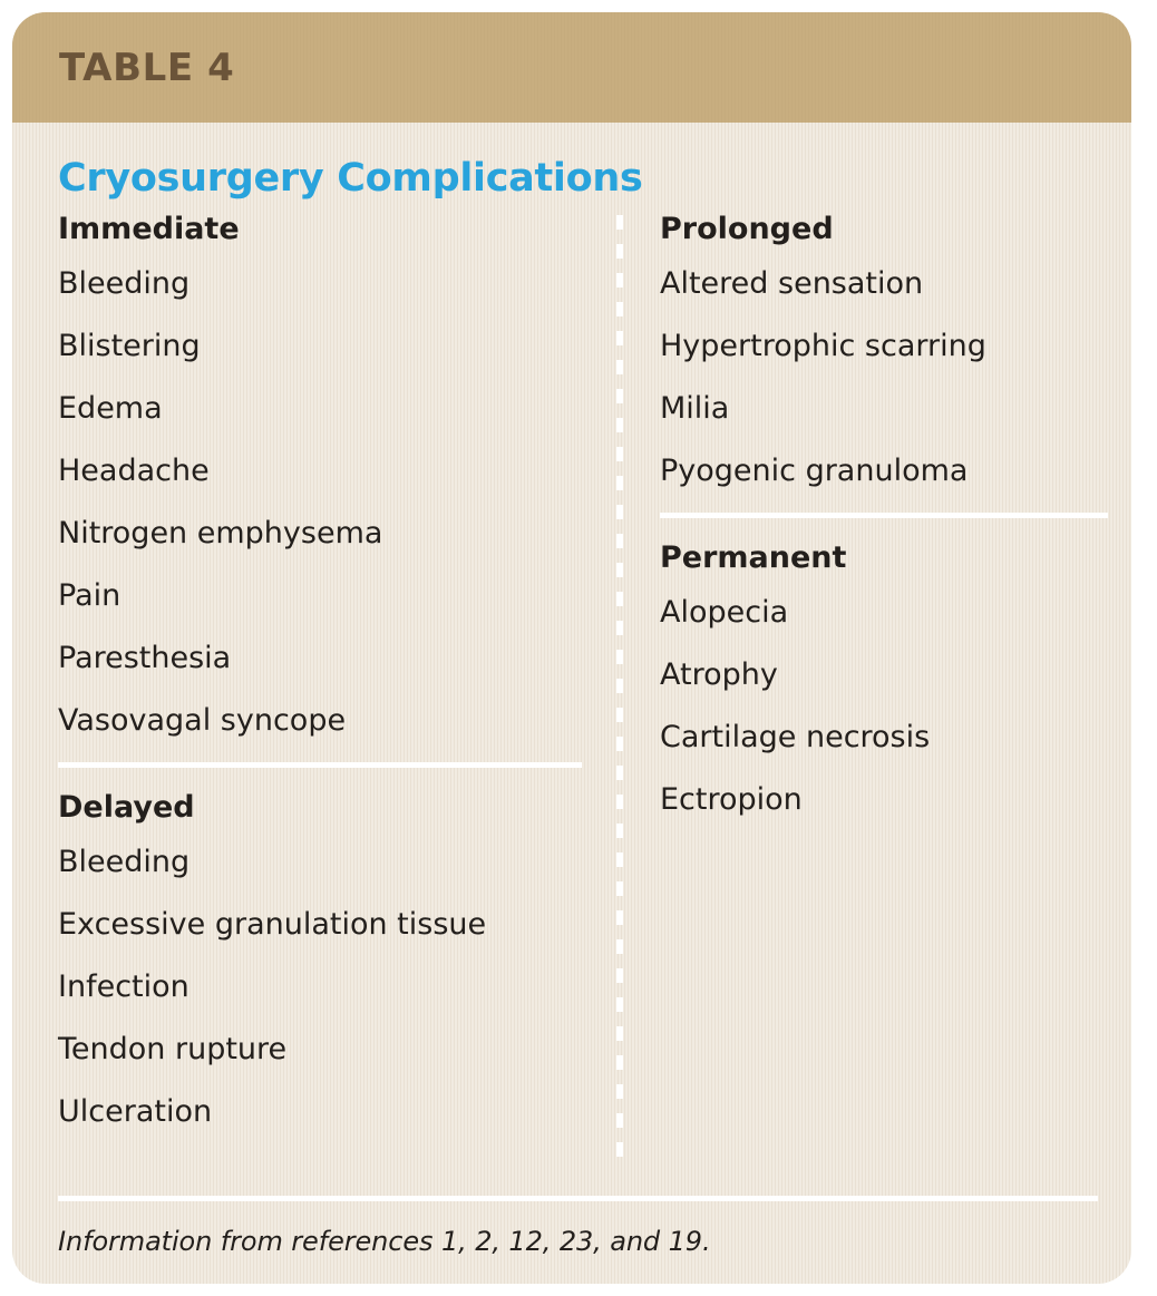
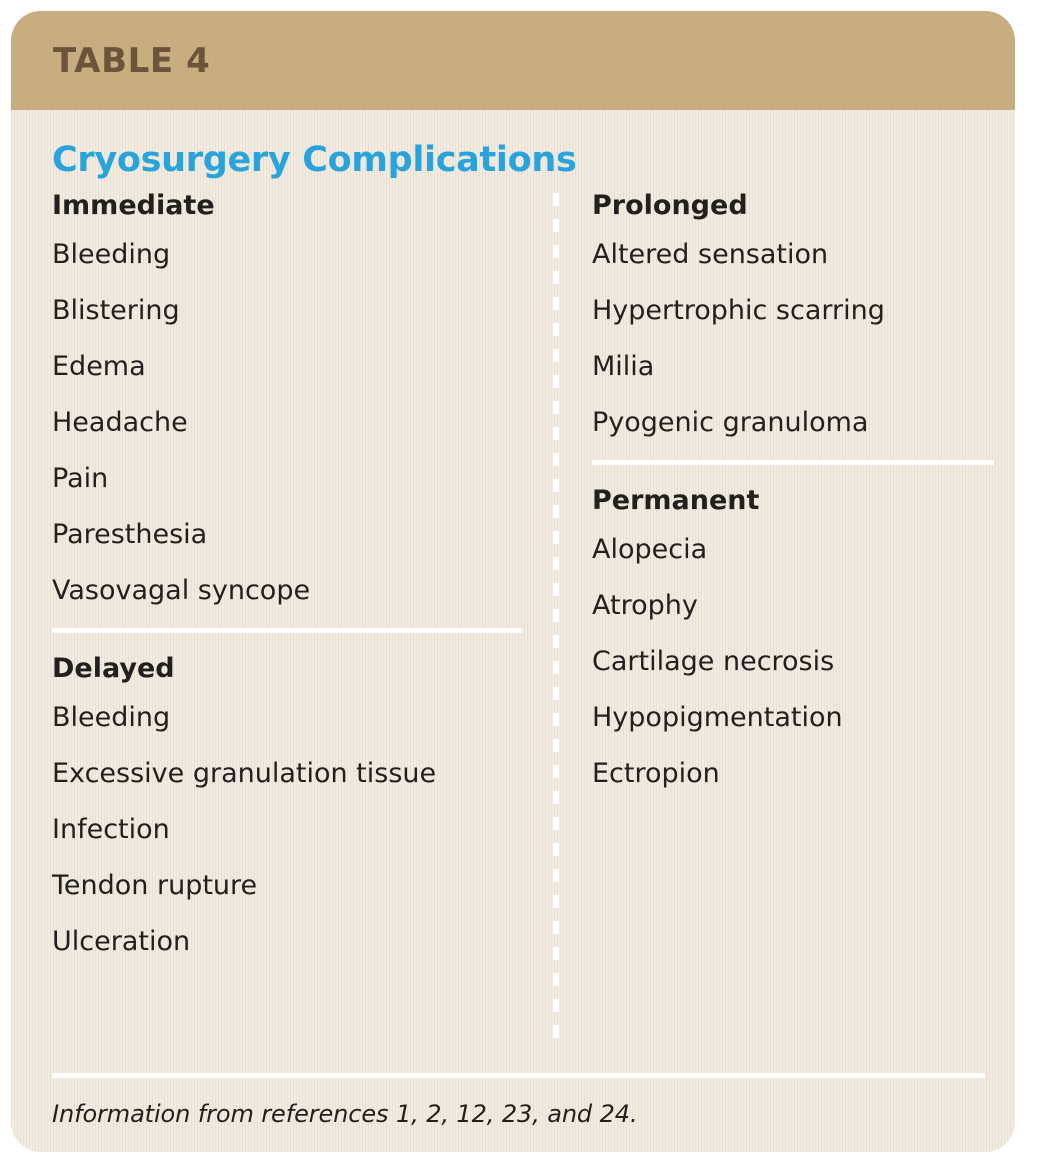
  TABLE 4
  Cryosurgery Complications
  Immediate
  Bleeding
  Blistering
  Edema
  Headache
- Nitrogen emphysema
  Pain
  Paresthesia
  Vasovagal syncope
  Delayed
  Bleeding
  Excessive granulation tissue
  Infection
  Tendon rupture
  Ulceration
  Prolonged
  Altered sensation
  Hypertrophic scarring
  Milia
  Pyogenic granuloma
  Permanent
  Alopecia
  Atrophy
  Cartilage necrosis
+ Hypopigmentation
  Ectropion
- Information from references 1, 2, 12, 23, and 19.
+ Information from references 1, 2, 12, 23, and 24.
